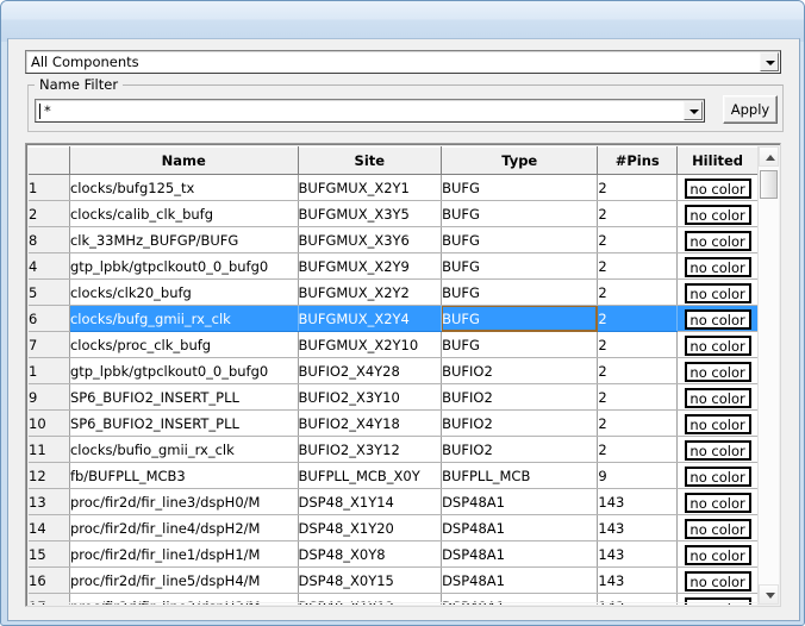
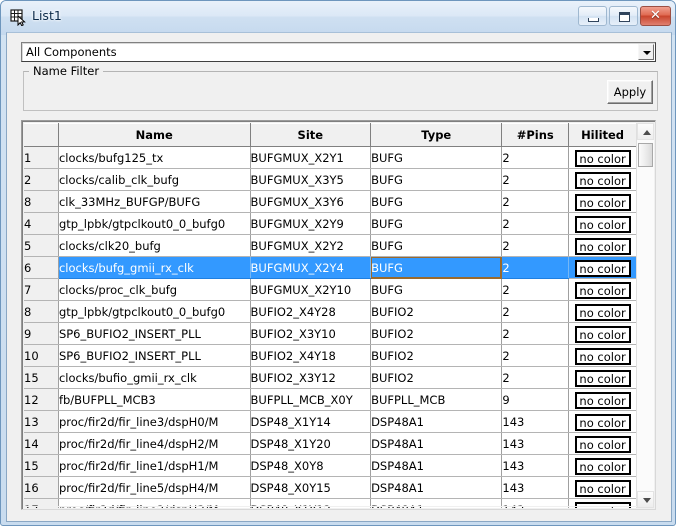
+ List1
+ ✕
  All Components
  Name Filter
- *
  Apply
  	Name	Site	Type	#Pins	Hilited
  1	clocks/bufg125_tx	BUFGMUX_X2Y1	BUFG	2	no color
  2	clocks/calib_clk_bufg	BUFGMUX_X3Y5	BUFG	2	no color
  8	clk_33MHz_BUFGP/BUFG	BUFGMUX_X3Y6	BUFG	2	no color
  4	gtp_lpbk/gtpclkout0_0_bufg0	BUFGMUX_X2Y9	BUFG	2	no color
  5	clocks/clk20_bufg	BUFGMUX_X2Y2	BUFG	2	no color
  6	clocks/bufg_gmii_rx_clk	BUFGMUX_X2Y4	BUFG	2	no color
  7	clocks/proc_clk_bufg	BUFGMUX_X2Y10	BUFG	2	no color
- 1	gtp_lpbk/gtpclkout0_0_bufg0	BUFIO2_X4Y28	BUFIO2	2	no color
+ 8	gtp_lpbk/gtpclkout0_0_bufg0	BUFIO2_X4Y28	BUFIO2	2	no color
  9	SP6_BUFIO2_INSERT_PLL	BUFIO2_X3Y10	BUFIO2	2	no color
  10	SP6_BUFIO2_INSERT_PLL	BUFIO2_X4Y18	BUFIO2	2	no color
- 11	clocks/bufio_gmii_rx_clk	BUFIO2_X3Y12	BUFIO2	2	no color
+ 15	clocks/bufio_gmii_rx_clk	BUFIO2_X3Y12	BUFIO2	2	no color
  12	fb/BUFPLL_MCB3	BUFPLL_MCB_X0Y	BUFPLL_MCB	9	no color
  13	proc/fir2d/fir_line3/dspH0/M	DSP48_X1Y14	DSP48A1	143	no color
  14	proc/fir2d/fir_line4/dspH2/M	DSP48_X1Y20	DSP48A1	143	no color
  15	proc/fir2d/fir_line1/dspH1/M	DSP48_X0Y8	DSP48A1	143	no color
  16	proc/fir2d/fir_line5/dspH4/M	DSP48_X0Y15	DSP48A1	143	no color
